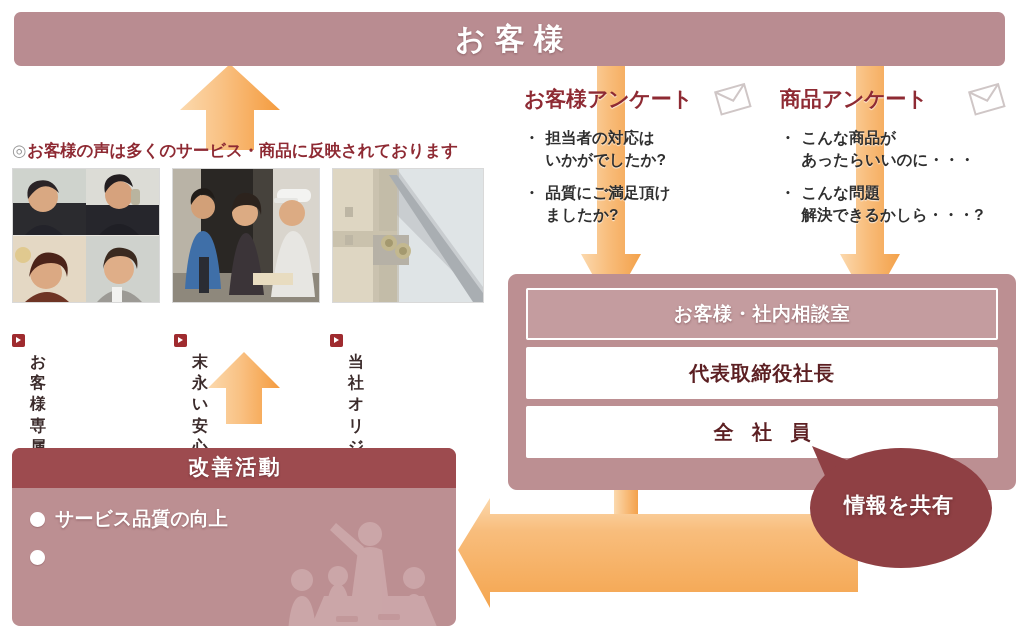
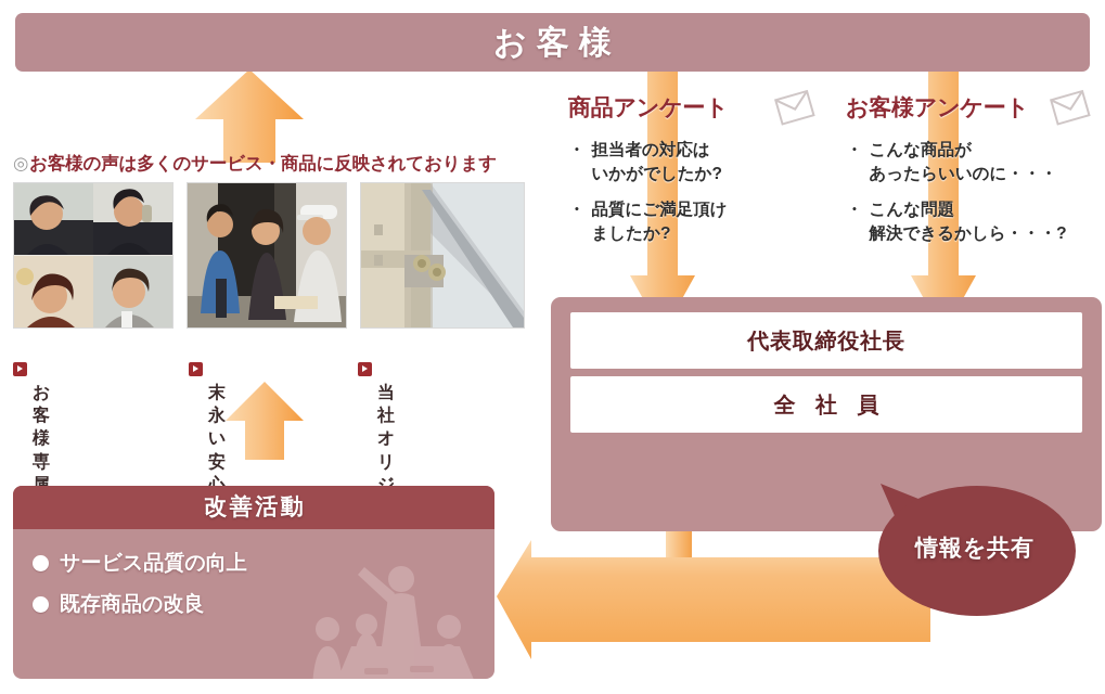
  お客様
  ◎お客様の声は多くのサービス・商品に反映されております
  末永い安
  改善活動
  サービス品質の向上
+ 既存商品の改良
- お客様アンケート
+ 商品アンケート
  ・
  担当者の対応は
  いかがでしたか?
  ・
  品質にご満足頂け
  ましたか?
- 商品アンケート
+ お客様アンケート
  ・
  こんな商品が
  あったらいいのに・・・
  ・
  こんな問題
  解決できるかしら・・・?
- お客様・社内相談室
  代表取締役社長
  全 社 員
  情報を共有
